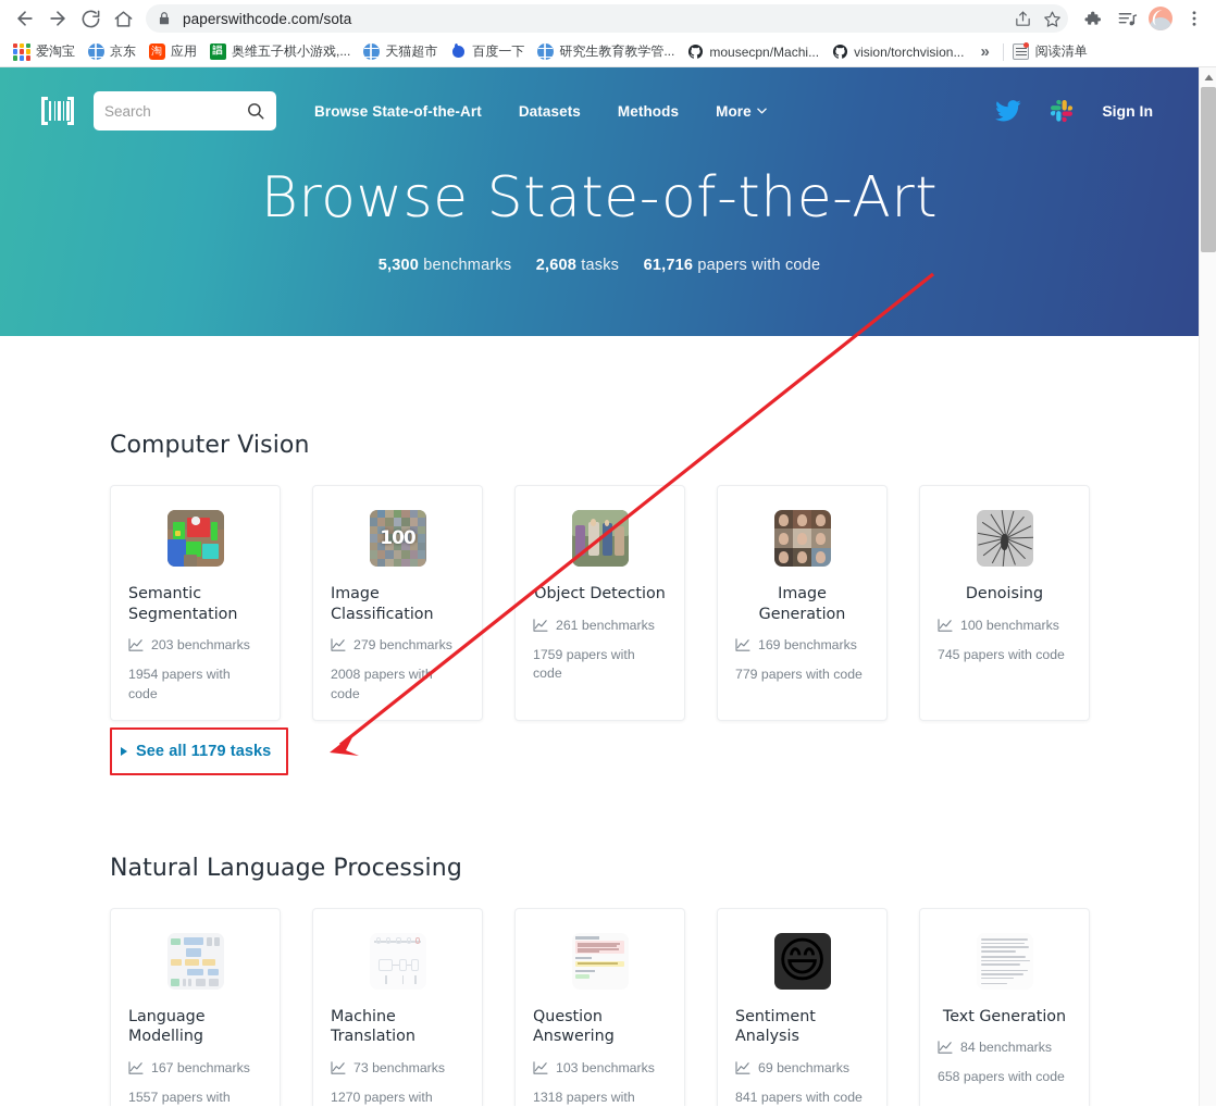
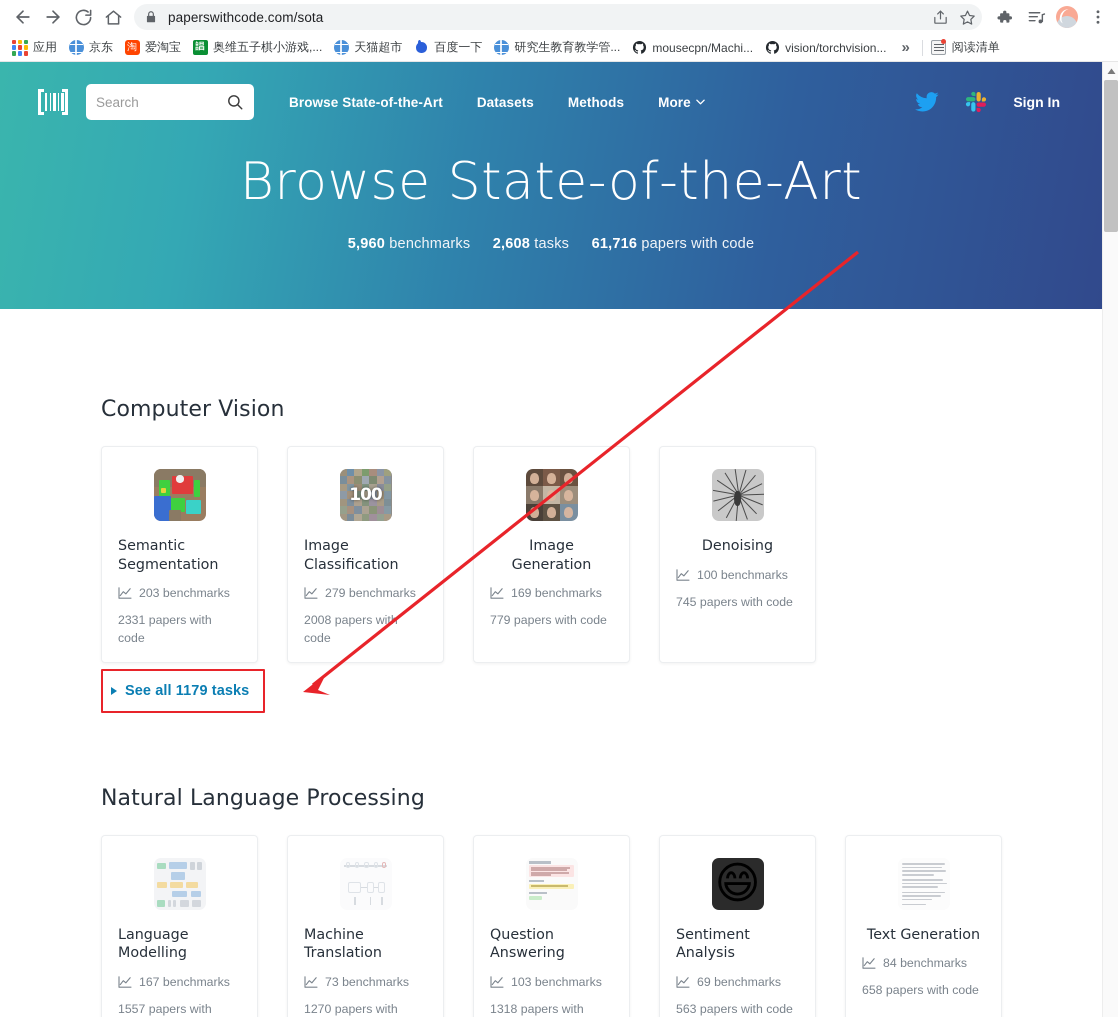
  paperswithcode.com/sota
- 爱淘宝
+ 应用
  京东
  淘
- 应用
+ 爱淘宝
  誯
  奥维五子棋小游戏,...
  天猫超市
  百度一下
  研究生教育教学管...
  mousecpn/Machi...
  vision/torchvision...
  »
  阅读清单
  Search
  Browse State-of-the-Art
  Datasets
  Methods
  More
  Sign In
  Browse State-of-the-Art
- 5,300 benchmarks 2,608 tasks 61,716 papers with code
+ 5,960 benchmarks 2,608 tasks 61,716 papers with code
  Computer Vision
  Semantic Segmentation
  203 benchmarks
- 1954 papers with code
+ 2331 papers with code
  100
  Image Classification
  279 benchmarks
  2008 papers wit code
- Object Detection
- 261 benchmarks
- 1759 papers with code
  Image Generation
  169 benchmarks
  779 papers with code
  Denoising
  100 benchmarks
  745 papers with code
  See all 1179 tasks
  Natural Language Processing
  Language Modelling
  167 benchmarks
  1557 papers with
  Machine Translation
  73 benchmarks
  1270 papers with
  Question Answering
  103 benchmarks
  1318 papers with
  😄
  Sentiment Analysis
  69 benchmarks
- 841 papers with code
+ 563 papers with code
  Text Generation
  84 benchmarks
  658 papers with code
